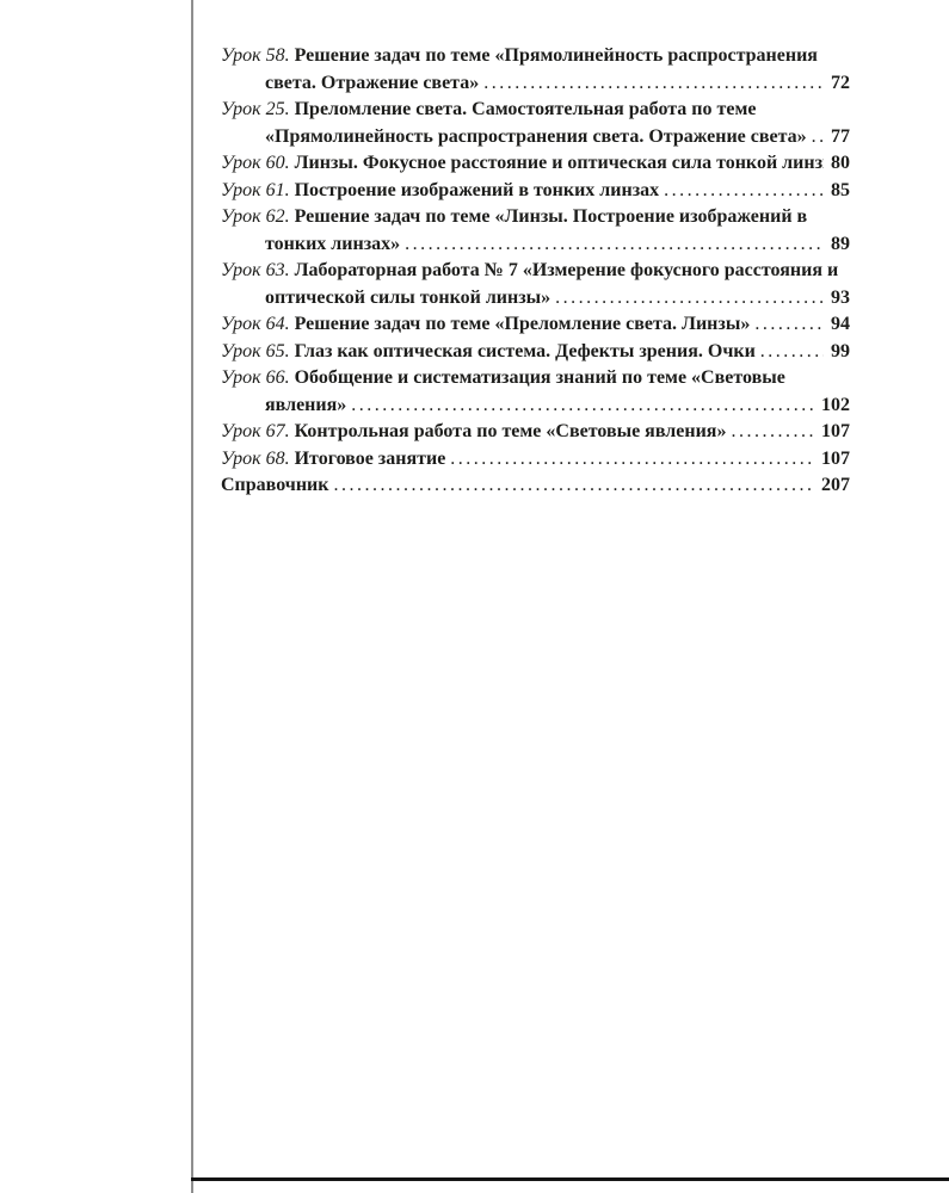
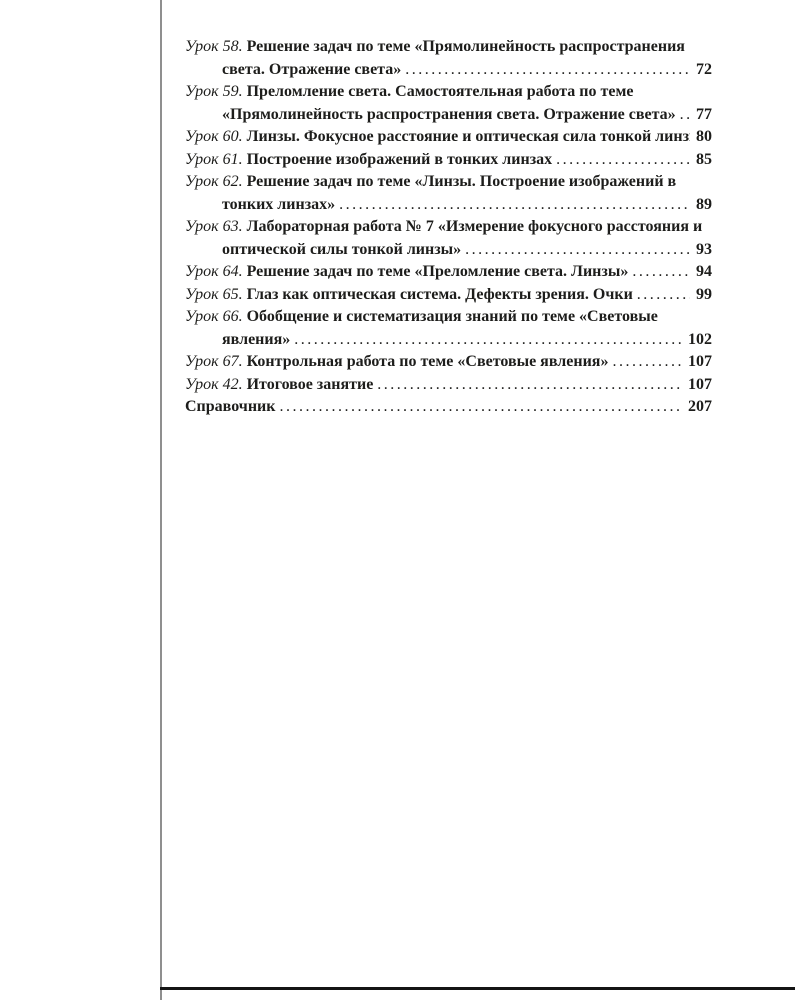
  Урок 58. Решение задач по теме «Прямолинейность распространения света. Отражение света» ............................................
  72
- Урок 25. Преломление света. Самостоятельная работа по теме «Прямолинейность распространения света. Отражение света» .
+ Урок 59. Преломление света. Самостоятельная работа по теме «Прямолинейность распространения света. Отражение света» .
  77
  Урок 60. Линзы. Фокусное расстояние и оптическая сила тонкой линз
  80
  Урок 61. Построение изображений в тонких линзах ....................
  85
  Урок 62. Решение задач по теме «Линзы. Построение изображений в тонких линзах» ......................................................
  89
  Урок 63. Лабораторная работа № 7 «Измерение фокусного расстояния и оптической силы тонкой линзы» ..................................
  93
  Урок 64. Решение задач по теме «Преломление света. Линзы» .........
  94
  Урок 65. Глаз как оптическая система. Дефекты зрения. Очки ........
  99
  Урок 66. Обобщение и систематизация знаний по теме «Световые явления» ...........................................................
  102
  Урок 67. Контрольная работа по теме «Световые явления» ...........
  107
- Урок 68. Итоговое занятие ...............................................
+ Урок 42. Итоговое занятие ...............................................
  107
  Справочник ..............................................................
  207
